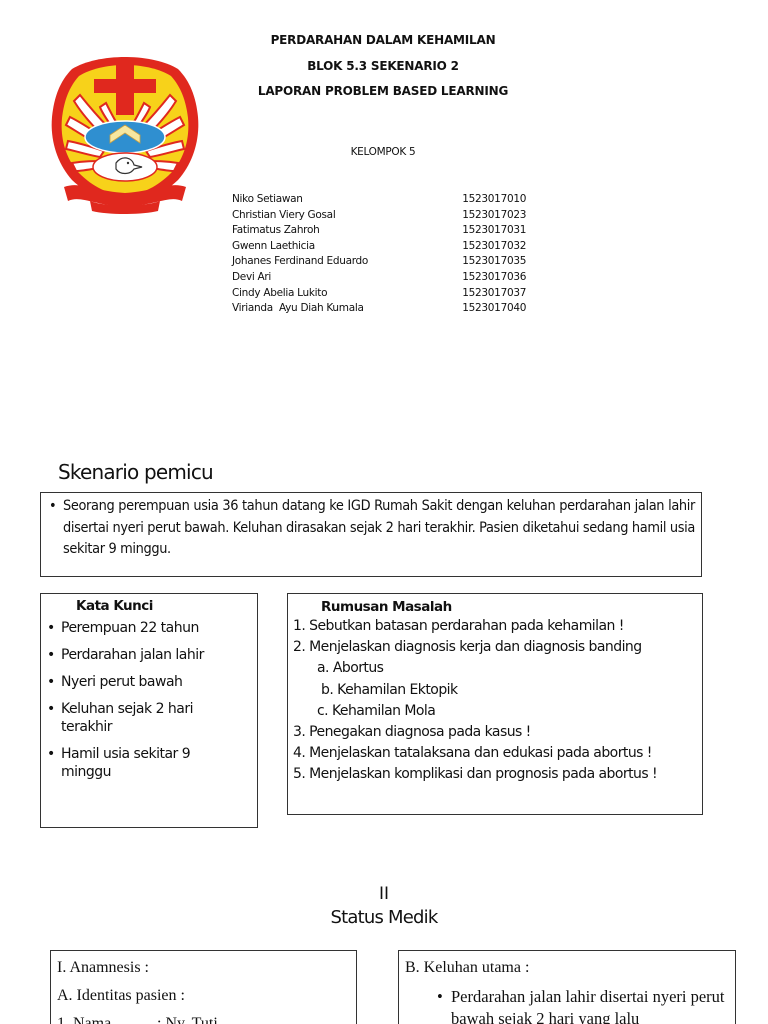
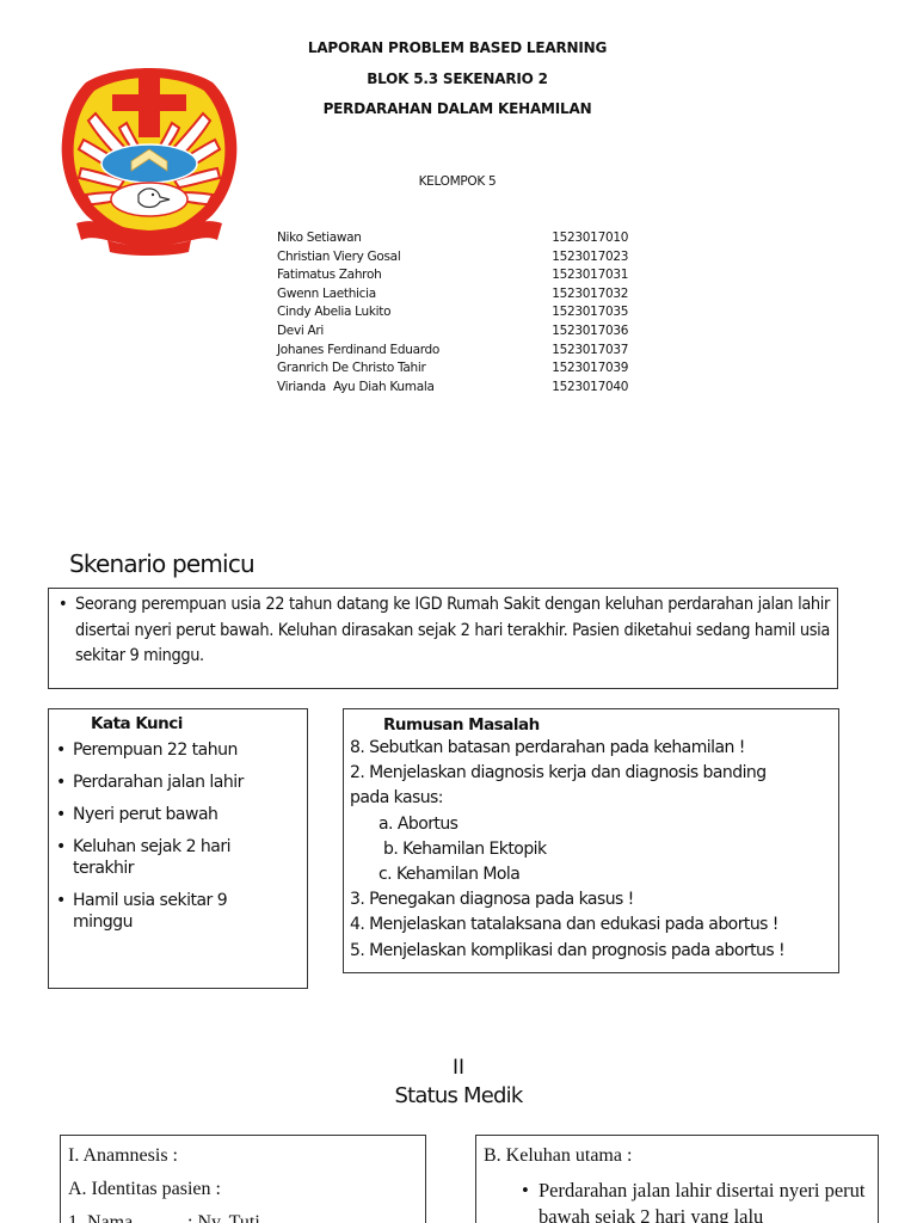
- PERDARAHAN DALAM KEHAMILAN
+ LAPORAN PROBLEM BASED LEARNING
  BLOK 5.3 SEKENARIO 2
- LAPORAN PROBLEM BASED LEARNING
+ PERDARAHAN DALAM KEHAMILAN
  KELOMPOK 5
  Niko Setiawan
  1523017010
  Christian Viery Gosal
  1523017023
  Fatimatus Zahroh
  1523017031
  Gwenn Laethicia
  1523017032
- Johanes Ferdinand Eduardo
+ Cindy Abelia Lukito
  1523017035
  Devi Ari
  1523017036
- Cindy Abelia Lukito
+ Johanes Ferdinand Eduardo
  1523017037
+ Granrich De Christo Tahir
+ 1523017039
  Virianda Ayu Diah Kumala
  1523017040
  Skenario pemicu
- • Seorang perempuan usia 36 tahun datang ke IGD Rumah Sakit dengan keluhan perdarahan jalan lahir disertai nyeri perut bawah. Keluhan dirasakan sejak 2 hari terakhir. Pasien diketahui sedang hamil usia sekitar 9 minggu.
+ • Seorang perempuan usia 22 tahun datang ke IGD Rumah Sakit dengan keluhan perdarahan jalan lahir disertai nyeri perut bawah. Keluhan dirasakan sejak 2 hari terakhir. Pasien diketahui sedang hamil usia sekitar 9 minggu.
  Kata Kunci
  Perempuan 22 tahun
  Perdarahan jalan lahir
  Nyeri perut bawah
  Keluhan sejak 2 hari terakhir
  Hamil usia sekitar 9 minggu
  Rumusan Masalah
- 1. Sebutkan batasan perdarahan pada kehamilan !
+ 8. Sebutkan batasan perdarahan pada kehamilan !
  2. Menjelaskan diagnosis kerja dan diagnosis banding
+ pada kasus:
  a. Abortus
  b. Kehamilan Ektopik
  c. Kehamilan Mola
  3. Penegakan diagnosa pada kasus !
  4. Menjelaskan tatalaksana dan edukasi pada abortus !
  5. Menjelaskan komplikasi dan prognosis pada abortus !
  II
  Status Medik
  I. Anamnesis :
  A. Identitas pasien :
  B. Keluhan utama :
  Perdarahan jalan lahir disertai nyeri perut bawah sejak 2 hari yang lalu
